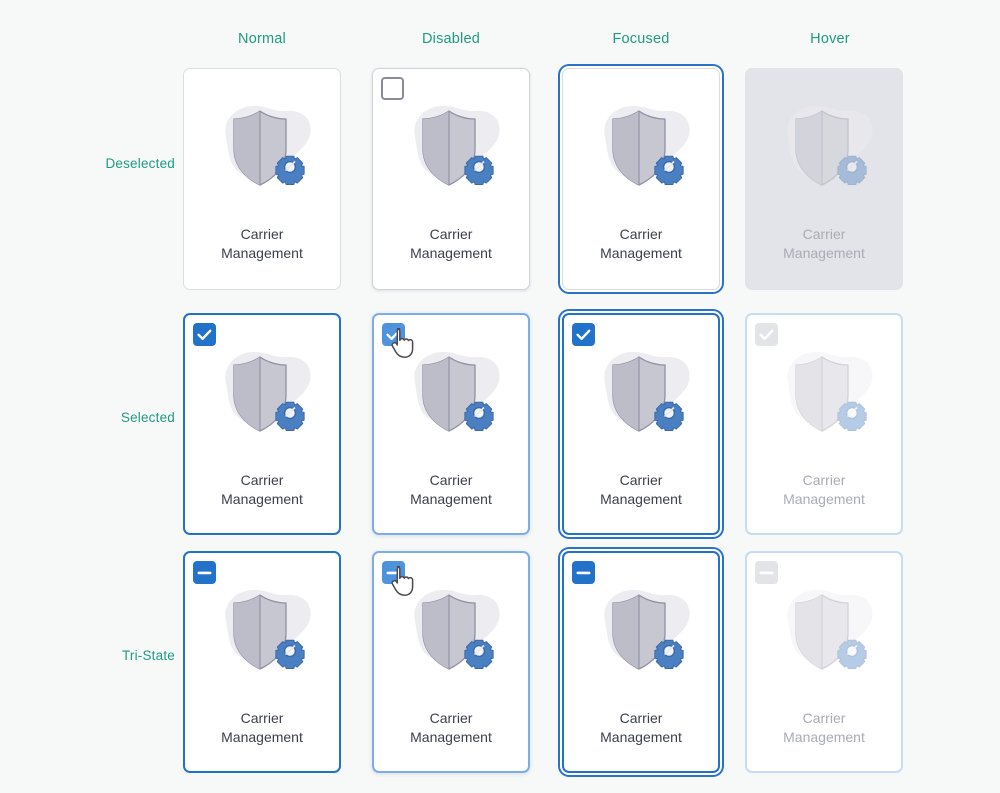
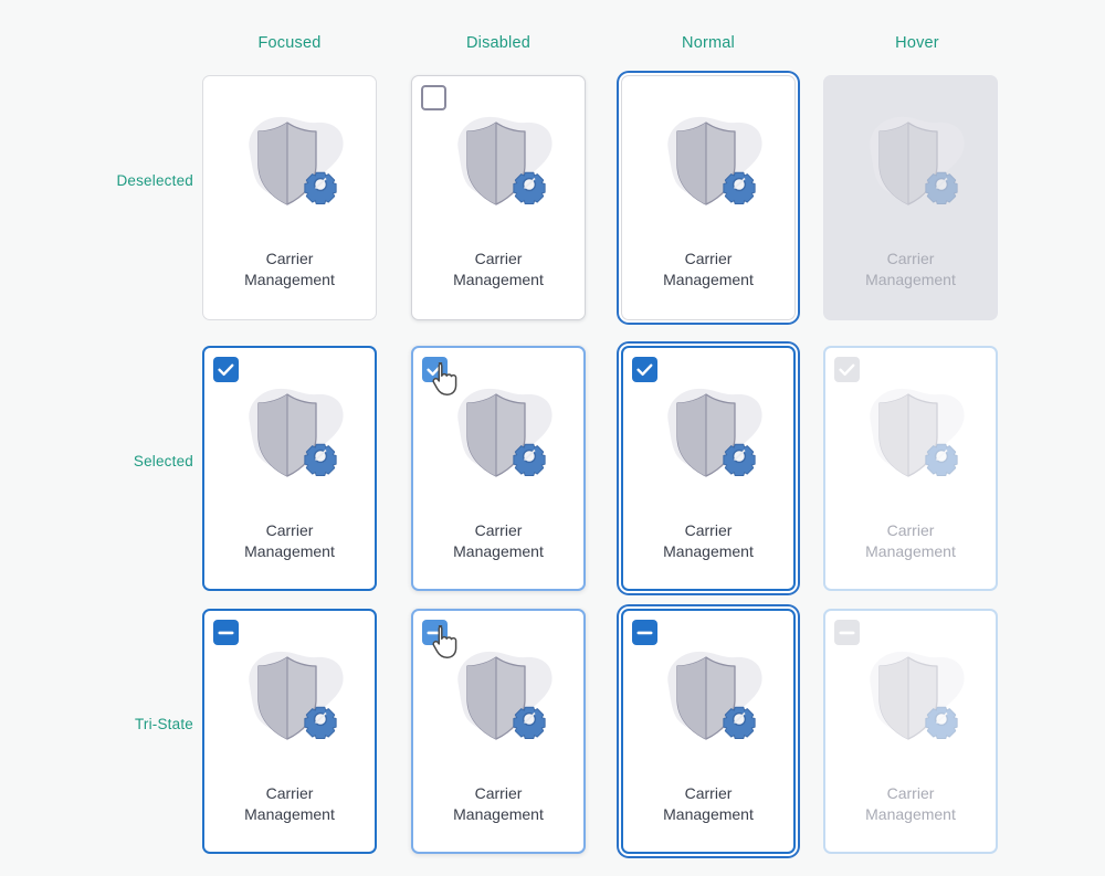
- Normal
+ Focused
  Disabled
- Focused
+ Normal
  Hover
  Deselected
  Selected
  Tri-State
  Carrier
  Management
  Carrier
  Management
  Carrier
  Management
  Carrier
  Management
  Carrier
  Management
  Carrier
  Management
  Carrier
  Management
  Carrier
  Management
  Carrier
  Management
  Carrier
  Management
  Carrier
  Management
  Carrier
  Management
